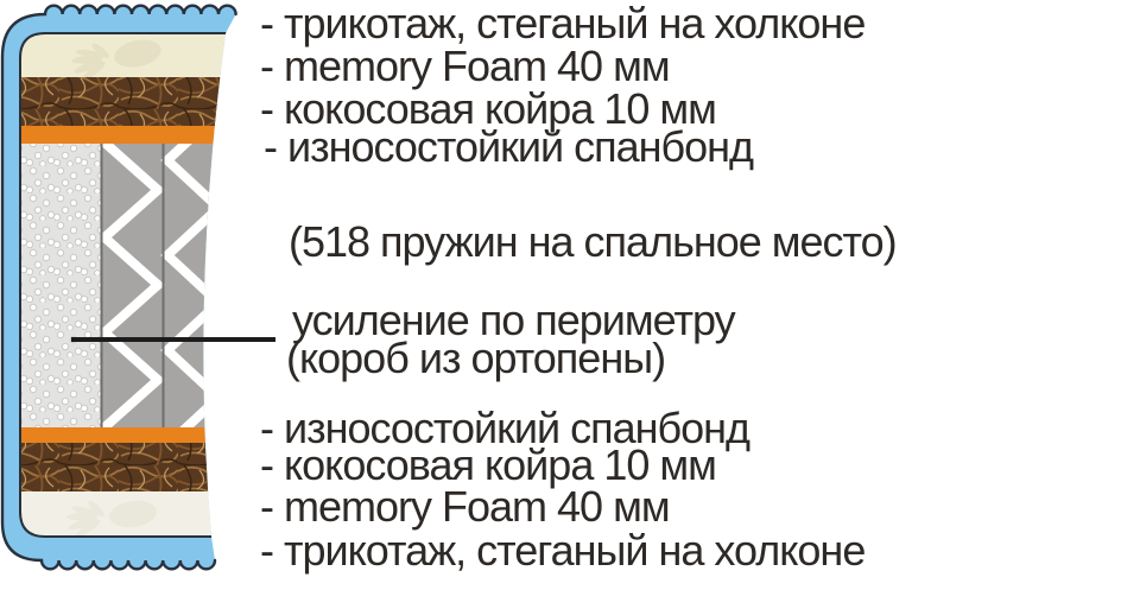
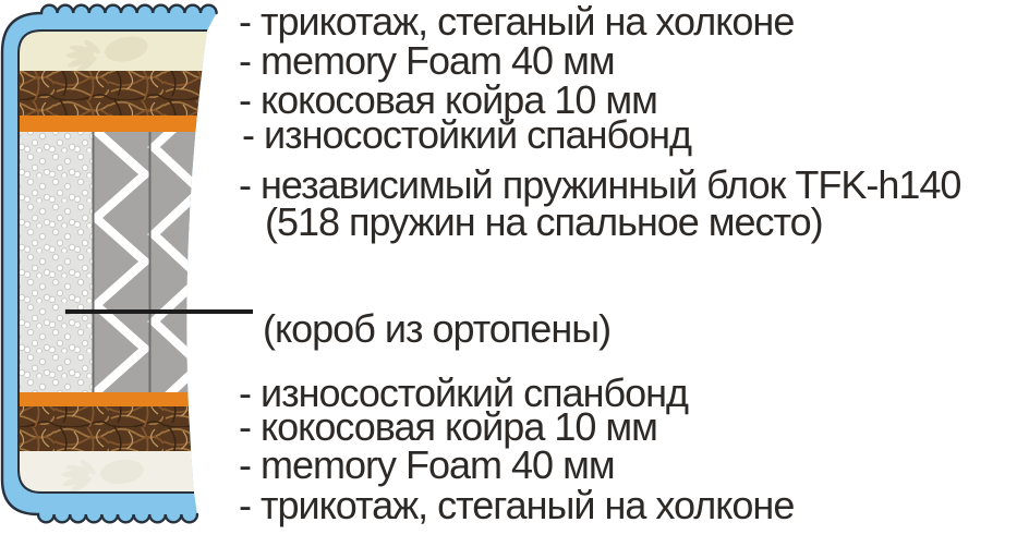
  - трикотаж, стеганый на холконе
  - memory Foam 40 мм
  - кокосовая койра 10 мм
  - износостойкий спанбонд
+ - независимый пружинный блок TFK-h140
  (518 пружин на спальное место)
- усиление по периметру
  (короб из ортопены)
  - износостойкий спанбонд
  - кокосовая койра 10 мм
  - memory Foam 40 мм
  - трикотаж, стеганый на холконе
